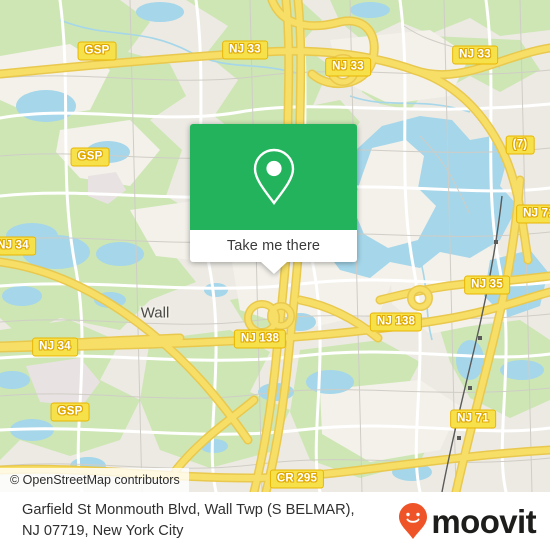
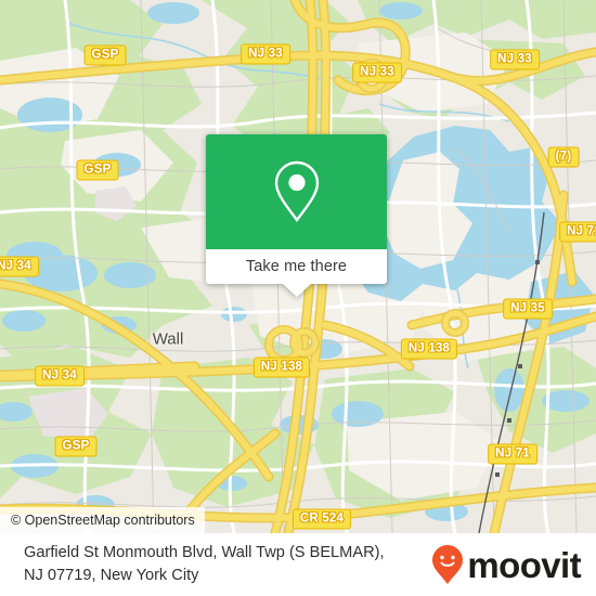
  GSP
  NJ 33
  NJ 33
  NJ 33
  GSP
  (7)
  NJ 7
  NJ 34
  NJ 35
  NJ 138
  NJ 138
  NJ 34
  GSP
  NJ 71
- CR 295
+ CR 524
  Wall
  Take me there
  © OpenStreetMap contributors
  Garfield St Monmouth Blvd, Wall Twp (S BELMAR),
  NJ 07719, New York City
  moovit
